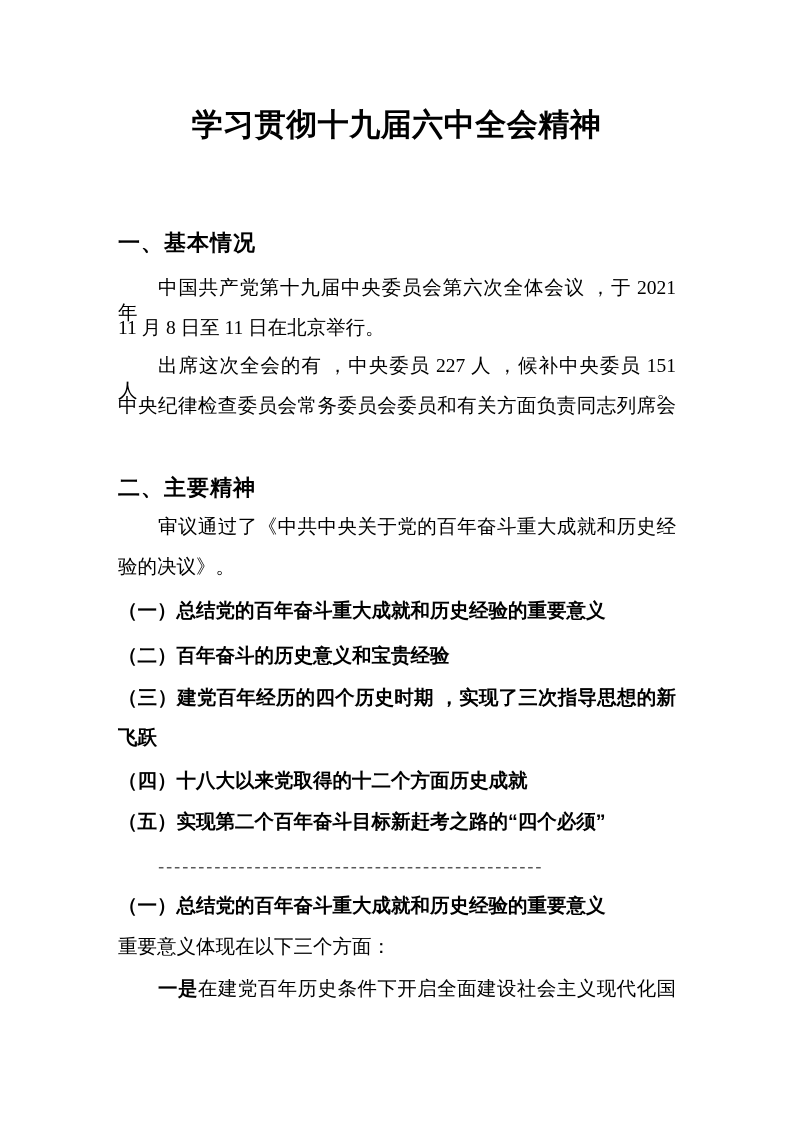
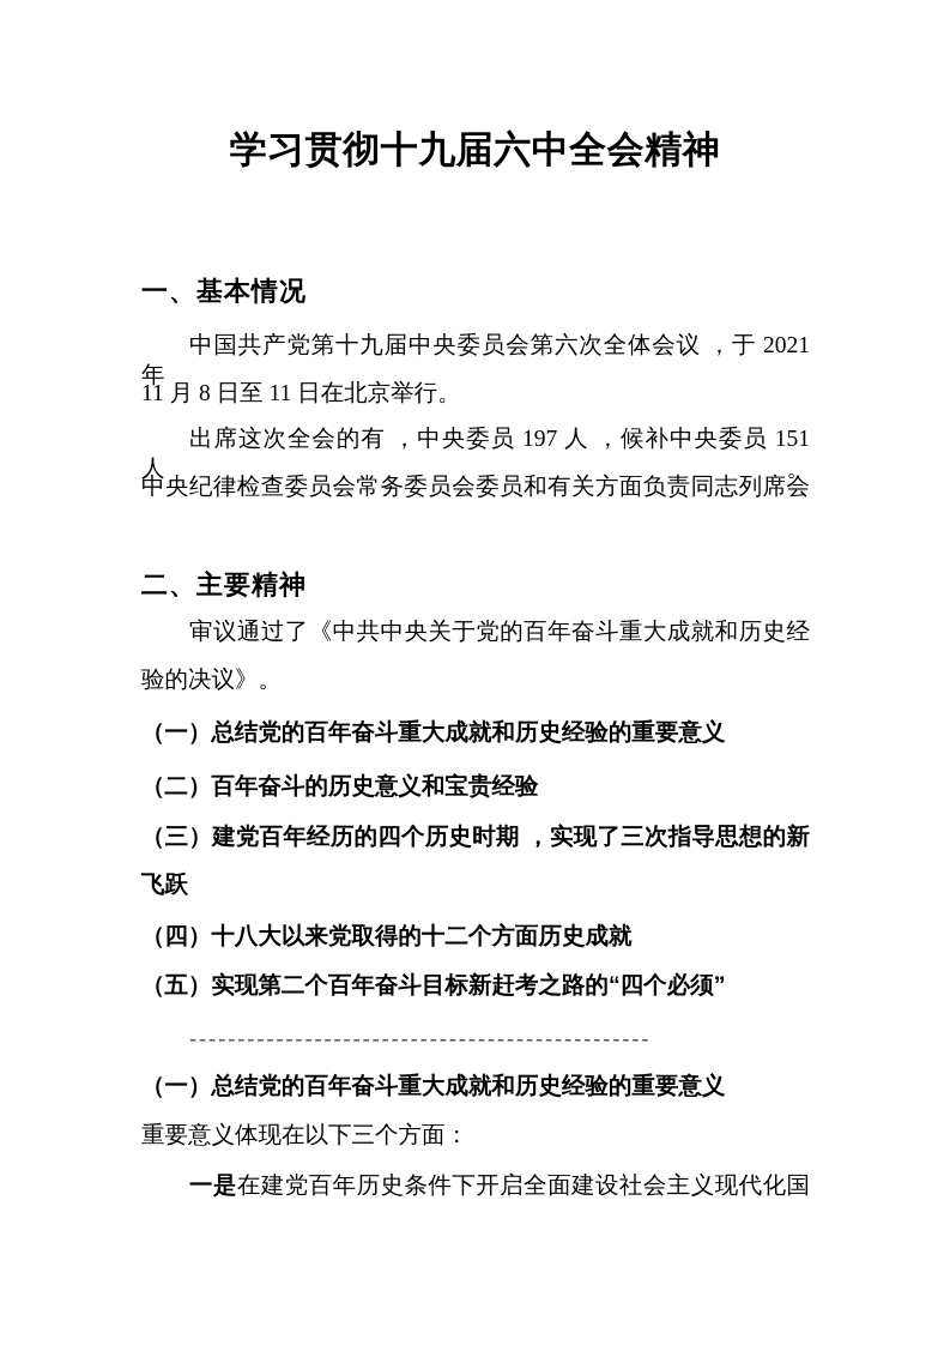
  学习贯彻十九届六中全会精神
  一、基本情况
  中国共产党第十九届中央委员会第六次全体会议 ，于 2021 年
  11 月 8 日至 11 日在北京举行。
- 出席这次全会的有 ，中央委员 227 人 ，候补中央委员 151 人。
+ 出席这次全会的有 ，中央委员 197 人 ，候补中央委员 151 人。
  中央纪律检查委员会常务委员会委员和有关方面负责同志列席会
  二、主要精神
  审议通过了《中共中央关于党的百年奋斗重大成就和历史经
  验的决议》。
  （一）总结党的百年奋斗重大成就和历史经验的重要意义
  （二）百年奋斗的历史意义和宝贵经验
  （三）建党百年经历的四个历史时期 ，实现了三次指导思想的新
  飞跃
  （四）十八大以来党取得的十二个方面历史成就
  （五）实现第二个百年奋斗目标新赶考之路的“四个必须”
  ------------------------------------------------
  （一）总结党的百年奋斗重大成就和历史经验的重要意义
  重要意义体现在以下三个方面：
  一是在建党百年历史条件下开启全面建设社会主义现代化国
